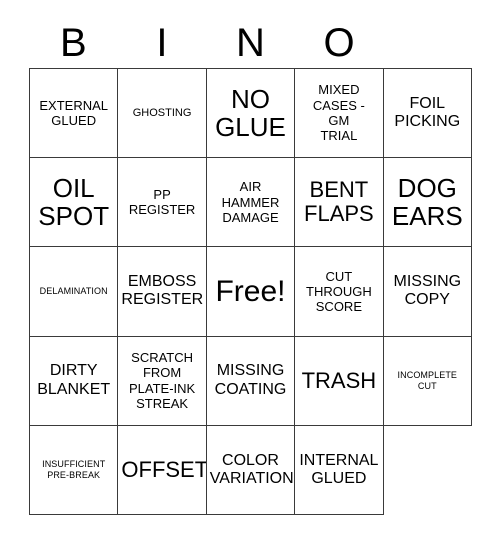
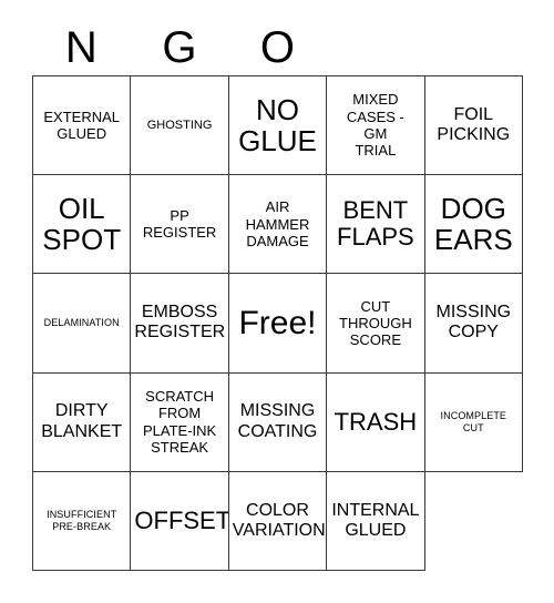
- B
- I
  N
+ G
  O
  EXTERNAL
  GLUED
  GHOSTING
  NO
  GLUE
  MIXED
  CASES -
  GM
  TRIAL
  FOIL
  PICKING
  OIL
  SPOT
  PP
  REGISTER
  AIR
  HAMMER
  DAMAGE
  BENT
  FLAPS
  DOG
  EARS
  DELAMINATION
  EMBOSS
  REGISTER
  Free!
  CUT
  THROUGH
  SCORE
  MISSING
  COPY
  DIRTY
  BLANKET
  SCRATCH
  FROM
  PLATE-INK
  STREAK
  MISSING
  COATING
  TRASH
  INCOMPLETE
  CUT
  INSUFFICIENT
  PRE-BREAK
  OFFSET
  COLOR
  VARIATION
  INTERNAL
  GLUED
